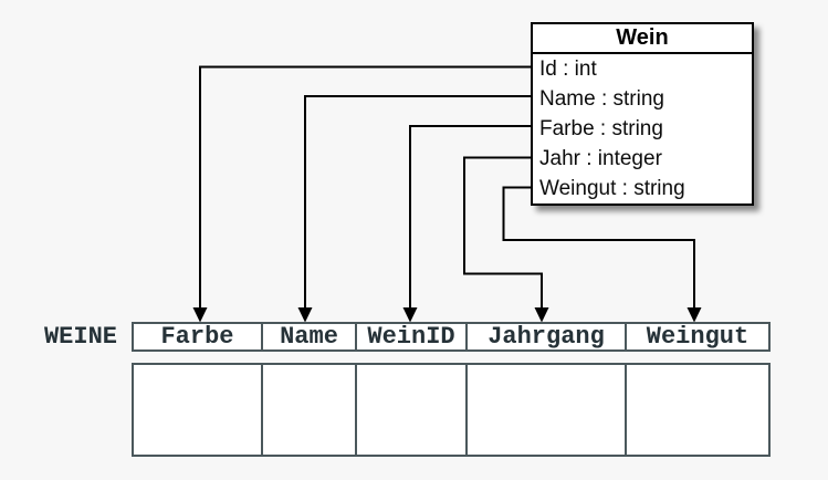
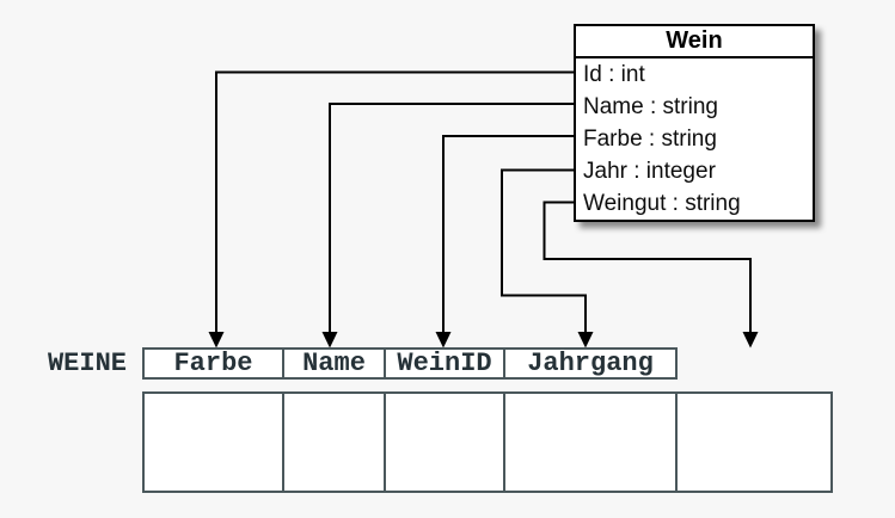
  Wein
  Id : int
  Name : string
  Farbe : string
  Jahr : integer
  Weingut : string
  WEINE
  Farbe
  Name
  WeinID
  Jahrgang
- Weingut
